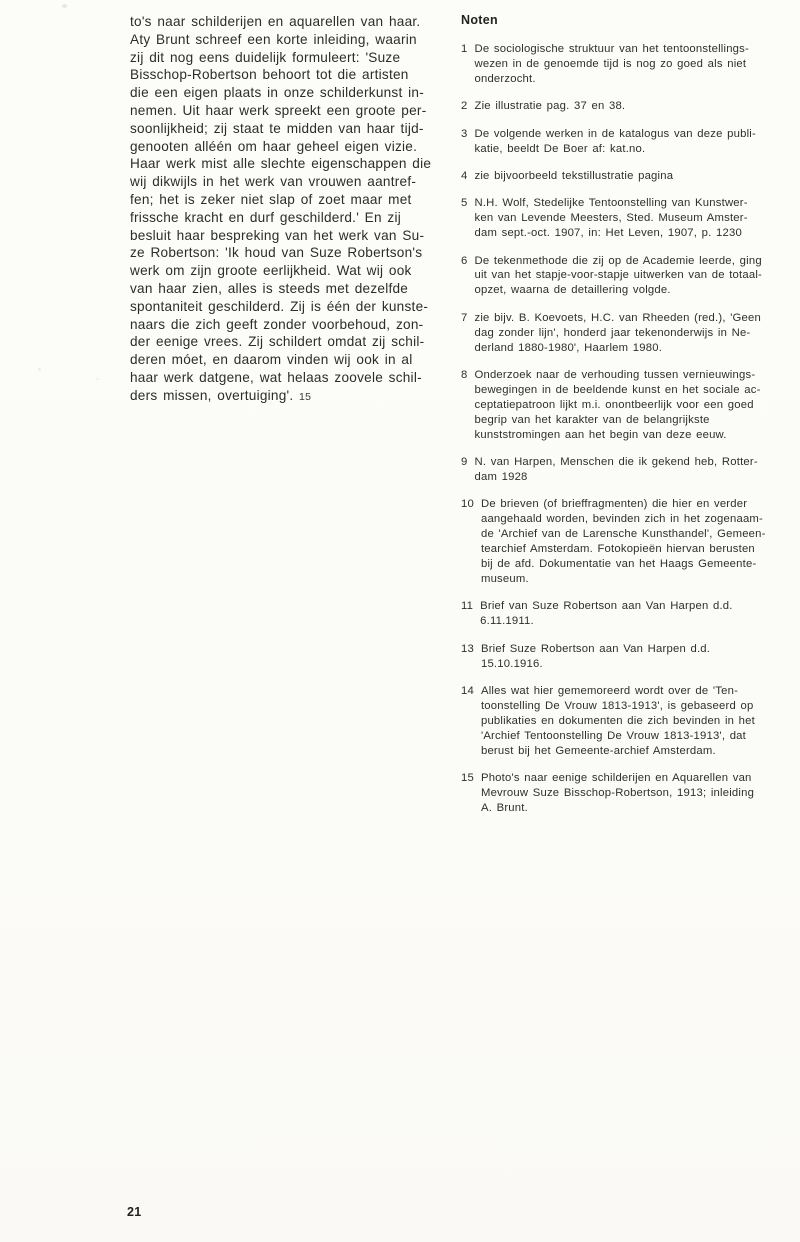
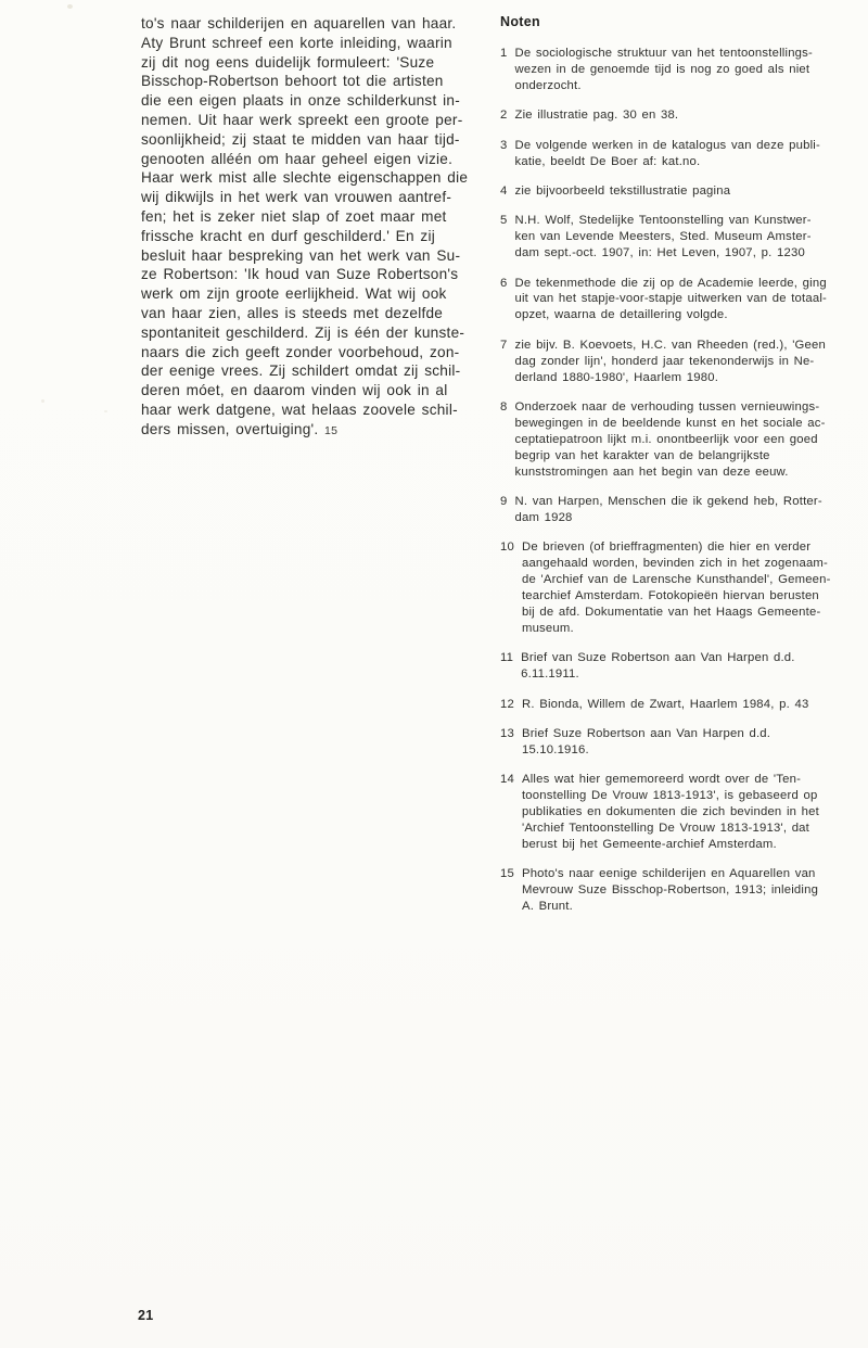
  to's naar schilderijen en aquarellen van haar.
  Aty Brunt schreef een korte inleiding, waarin
  zij dit nog eens duidelijk formuleert: 'Suze
  Bisschop-Robertson behoort tot die artisten
  die een eigen plaats in onze schilderkunst in-
  nemen. Uit haar werk spreekt een groote per-
  soonlijkheid; zij staat te midden van haar tijd-
  genooten alléén om haar geheel eigen vizie.
  Haar werk mist alle slechte eigenschappen die
  wij dikwijls in het werk van vrouwen aantref-
  fen; het is zeker niet slap of zoet maar met
  frissche kracht en durf geschilderd.' En zij
  besluit haar bespreking van het werk van Su-
  ze Robertson: 'Ik houd van Suze Robertson's
  werk om zijn groote eerlijkheid. Wat wij ook
  van haar zien, alles is steeds met dezelfde
  spontaniteit geschilderd. Zij is één der kunste-
  naars die zich geeft zonder voorbehoud, zon-
  der eenige vrees. Zij schildert omdat zij schil-
  deren móet, en daarom vinden wij ook in al
  haar werk datgene, wat helaas zoovele schil-
  ders missen, overtuiging'. 15
  Noten
  1
  De sociologische struktuur van het tentoonstellings-
  wezen in de genoemde tijd is nog zo goed als niet
  onderzocht.
  2
- Zie illustratie pag. 37 en 38.
+ Zie illustratie pag. 30 en 38.
  3
  De volgende werken in de katalogus van deze publi-
  katie, beeldt De Boer af: kat.no.
  4
  zie bijvoorbeeld tekstillustratie pagina
  5
  N.H. Wolf, Stedelijke Tentoonstelling van Kunstwer-
  ken van Levende Meesters, Sted. Museum Amster-
  dam sept.-oct. 1907, in: Het Leven, 1907, p. 1230
  6
  De tekenmethode die zij op de Academie leerde, ging
  uit van het stapje-voor-stapje uitwerken van de totaal-
  opzet, waarna de detaillering volgde.
  7
  zie bijv. B. Koevoets, H.C. van Rheeden (red.), 'Geen
  dag zonder lijn', honderd jaar tekenonderwijs in Ne-
  derland 1880-1980', Haarlem 1980.
  8
  Onderzoek naar de verhouding tussen vernieuwings-
  bewegingen in de beeldende kunst en het sociale ac-
  ceptatiepatroon lijkt m.i. onontbeerlijk voor een goed
  begrip van het karakter van de belangrijkste
  kunststromingen aan het begin van deze eeuw.
  9
  N. van Harpen, Menschen die ik gekend heb, Rotter-
  dam 1928
  10
  De brieven (of brieffragmenten) die hier en verder
  aangehaald worden, bevinden zich in het zogenaam-
  de 'Archief van de Larensche Kunsthandel', Gemeen-
  tearchief Amsterdam. Fotokopieën hiervan berusten
  bij de afd. Dokumentatie van het Haags Gemeente-
  museum.
  11
  Brief van Suze Robertson aan Van Harpen d.d.
  6.11.1911.
+ 12
+ R. Bionda, Willem de Zwart, Haarlem 1984, p. 43
  13
  Brief Suze Robertson aan Van Harpen d.d.
  15.10.1916.
  14
  Alles wat hier gememoreerd wordt over de 'Ten-
  toonstelling De Vrouw 1813-1913', is gebaseerd op
  publikaties en dokumenten die zich bevinden in het
  'Archief Tentoonstelling De Vrouw 1813-1913', dat
  berust bij het Gemeente-archief Amsterdam.
  15
  Photo's naar eenige schilderijen en Aquarellen van
  Mevrouw Suze Bisschop-Robertson, 1913; inleiding
  A. Brunt.
  21
